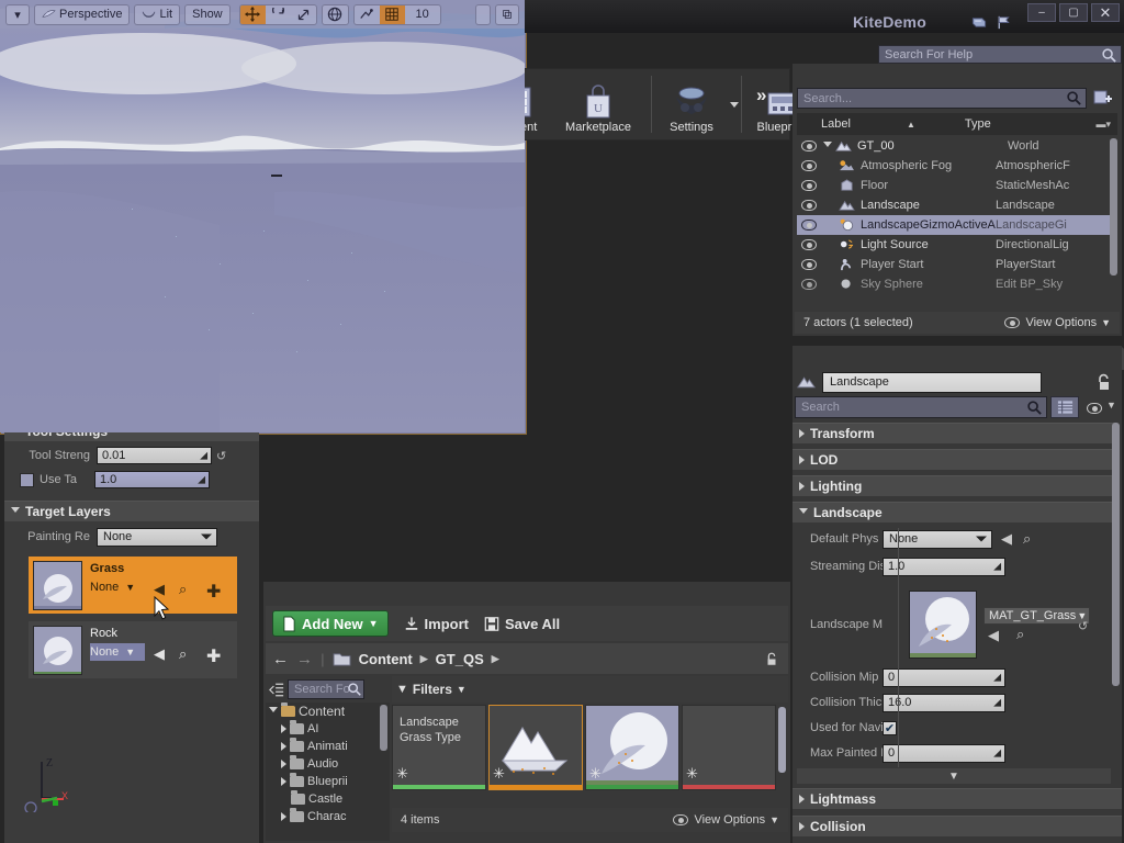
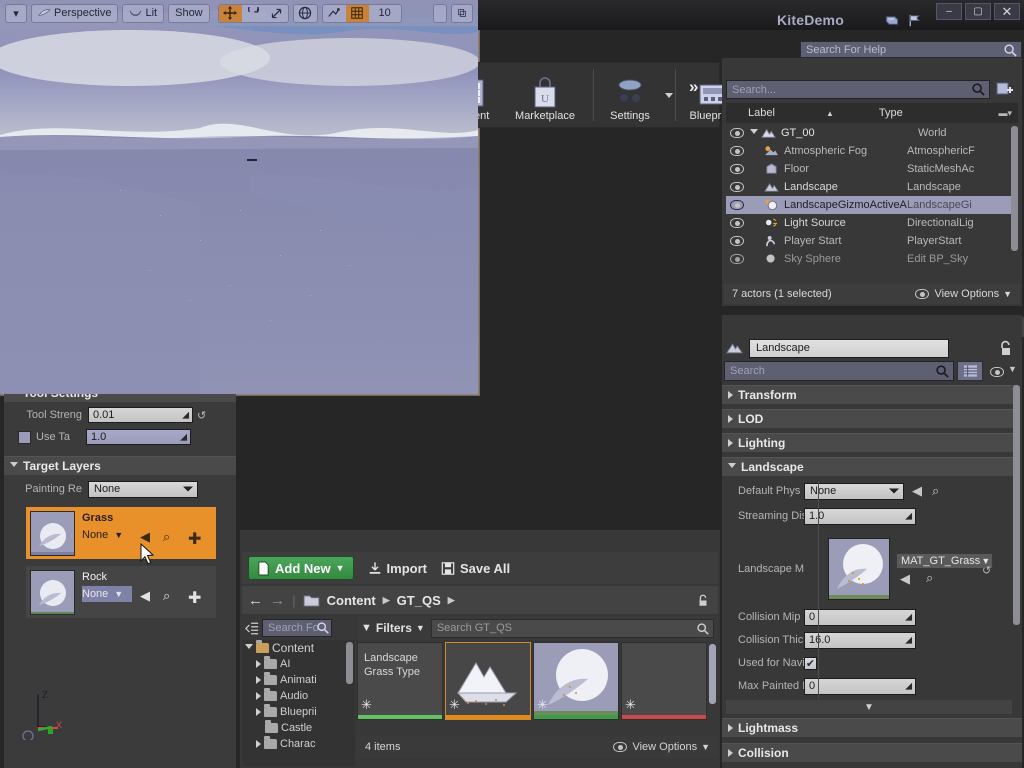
  KiteDemo
  –
  ▢
  ✕
  Search For Help
  Tool Streng
  0.01
  ◢
  ↺
  Use Ta
  1.0
  ◢
  Target Layers
  Painting Re
  None
  Grass
  None
  ▼
  ◀
  ⌕
  ✚
  Rock
  None
  ▼
  ◀
  ⌕
  ✚
  U
  Marketplace
  Settings
  »
  ▾
  Perspective
  Lit
  Show
  10
  Z
  X
  Add New
  ▼
  Import
  Save All
  ←
  →
  Content
  ▶
  GT_QS
  ▶
  ▼
  Filters
  ▼
+ Search GT_QS
  Search Fo
  Content
  AI
  Animati
  Audio
  Blueprii
  Castle
  Charac
  Landscape
  Grass Type
  ✳
  ✳
  ✳
  ✳
  4 items
  View Options
  ▼
  Search...
  Label
  ▲
  Type
  ▬▾
  GT_00
  World
  Atmospheric Fog
  AtmosphericF
  Floor
  StaticMeshAc
  Landscape
  Landscape
  LandscapeGizmoActiveA
  LandscapeGi
  Light Source
  DirectionalLig
  Player Start
  PlayerStart
  Sky Sphere
  Edit BP_Sky
  7 actors (1 selected)
  View Options
  ▼
  Landscape
  Search
  ▼
  Transform
  LOD
  Lighting
  Landscape
  Default Phys
  None
  ◀
  ⌕
  Streaming Di
  1.0
  ◢
  Landscape M
  MAT_GT_Grass
  ▼
  ◀
  ⌕
  ↺
  Collision Mip
  0
  ◢
  Collision Thic
  1.0
  ◢
  Used for Nav
  ✔
  Max Painted
  0
  ◢
  ▼
  Lightmass
  Collision
